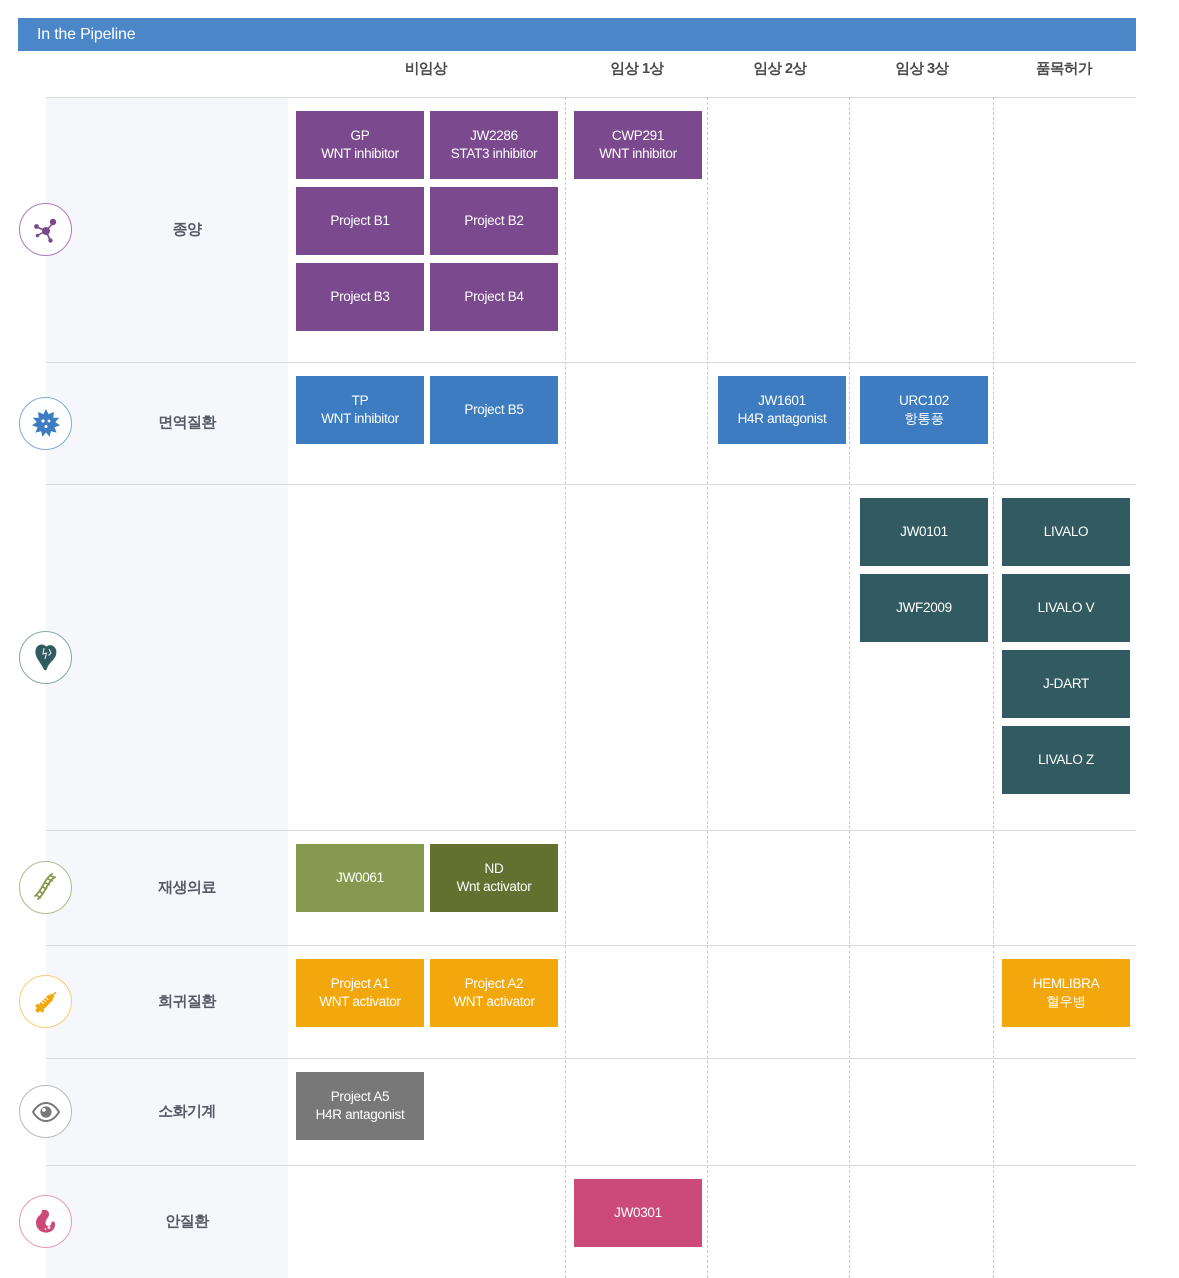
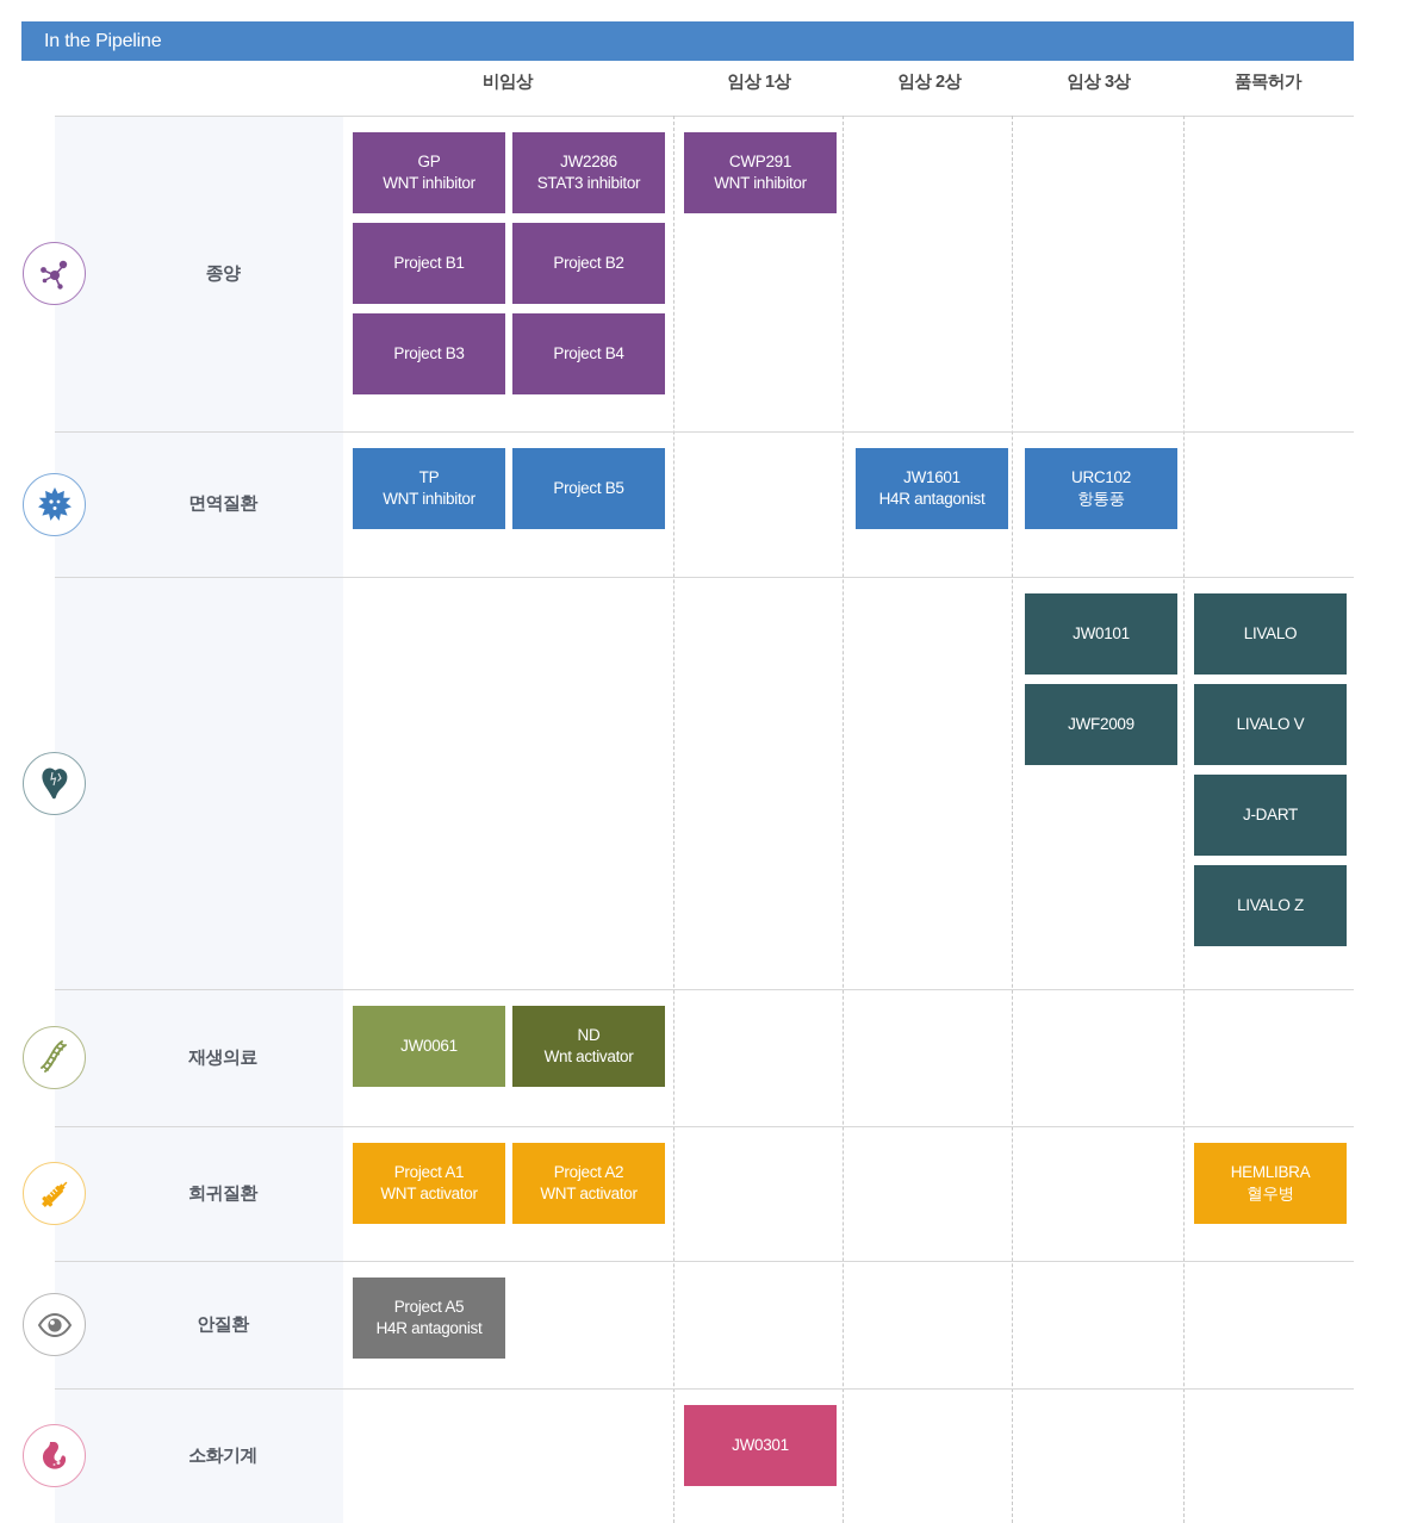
  In the Pipeline
  비임상
  임상 1상
  임상 2상
  임상 3상
  품목허가
  종양
  GP
  WNT inhibitor
  JW2286
  STAT3 inhibitor
  Project B1
  Project B2
  Project B3
  Project B4
  CWP291
  WNT inhibitor
  면역질환
  TP
  WNT inhibitor
  Project B5
  JW1601
  H4R antagonist
  URC102
  항통풍
  JW0101
  JWF2009
  LIVALO
  LIVALO V
  J-DART
  LIVALO Z
  재생의료
  JW0061
  ND
  Wnt activator
  희귀질환
  Project A1
  WNT activator
  Project A2
  WNT activator
  HEMLIBRA
  혈우병
- 소화기계
+ 안질환
  Project A5
  H4R antagonist
- 안질환
+ 소화기계
  JW0301
